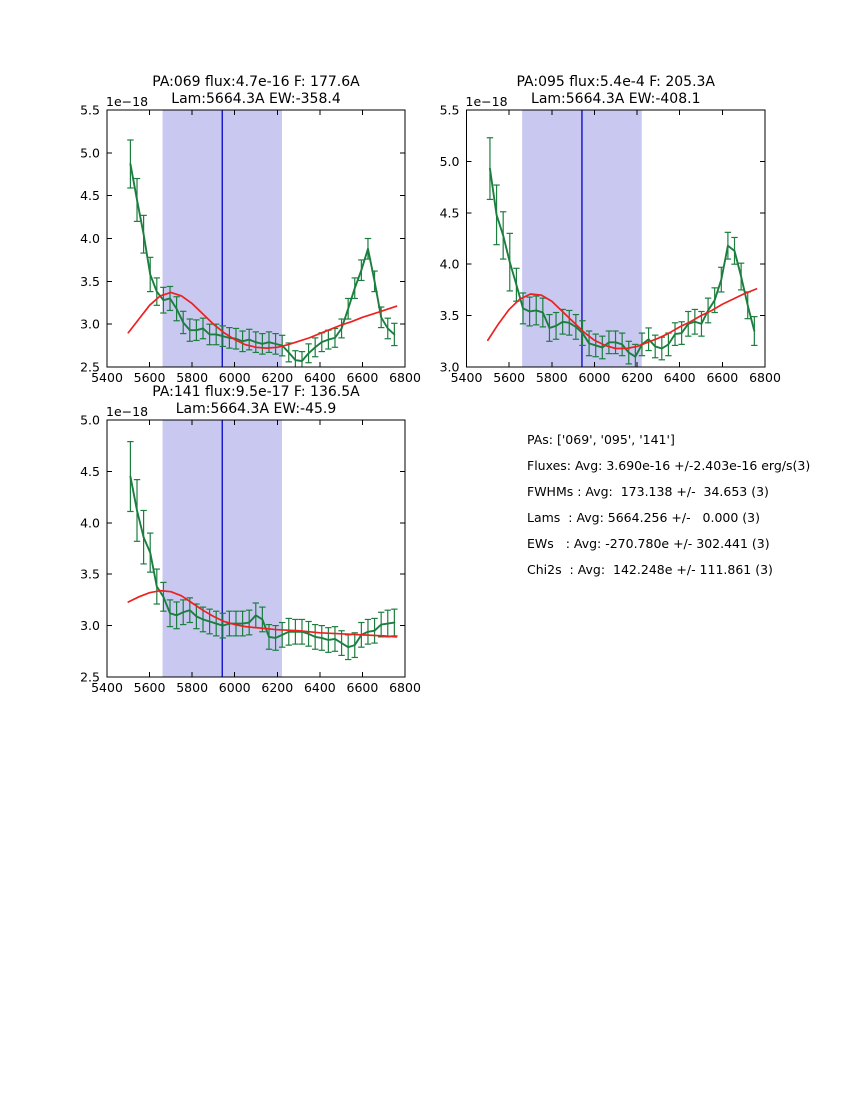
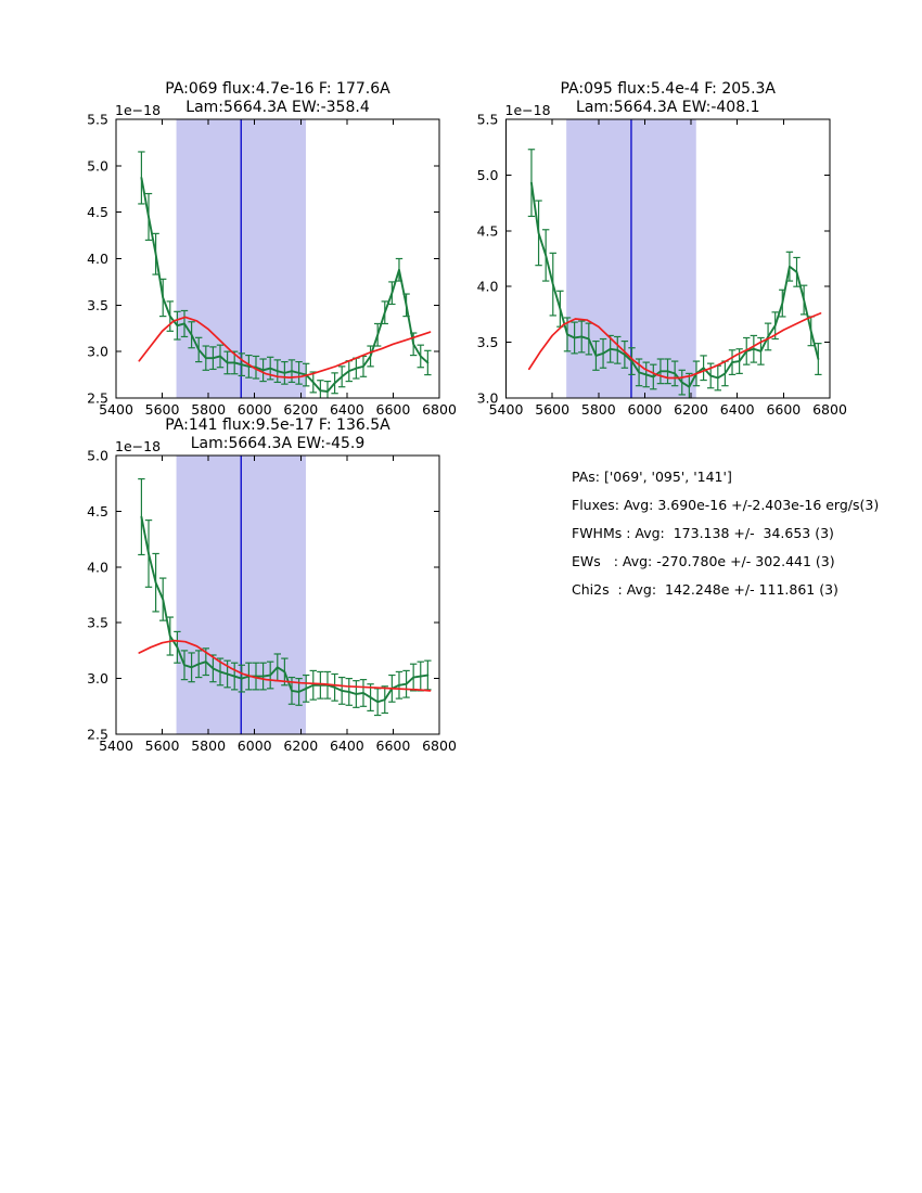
  5400
  5600
  5800
  6000
  6200
  6400
  6600
  6800
  2.5
  3.0
  3.5
  4.0
  4.5
  5.0
  5.5
  PA:069 flux:4.7e-16 F: 177.6A
  Lam:5664.3A EW:-358.4
  1e−18
  5400
  5600
  5800
  6000
  6200
  6400
  6600
  6800
  3.0
  3.5
  4.0
  4.5
  5.0
  5.5
  PA:095 flux:5.4e-4 F: 205.3A
  Lam:5664.3A EW:-408.1
  1e−18
  5400
  5600
  5800
  6000
  6200
  6400
  6600
  6800
  2.5
  3.0
  3.5
  4.0
  4.5
  5.0
  PA:141 flux:9.5e-17 F: 136.5A
  Lam:5664.3A EW:-45.9
  1e−18
  PAs: ['069', '095', '141']
  Fluxes: Avg: 3.690e-16 +/-2.403e-16 erg/s(3)
  FWHMs : Avg: 173.138 +/- 34.653 (3)
- Lams : Avg: 5664.256 +/- 0.000 (3)
  EWs : Avg: -270.780e +/- 302.441 (3)
  Chi2s : Avg: 142.248e +/- 111.861 (3)
